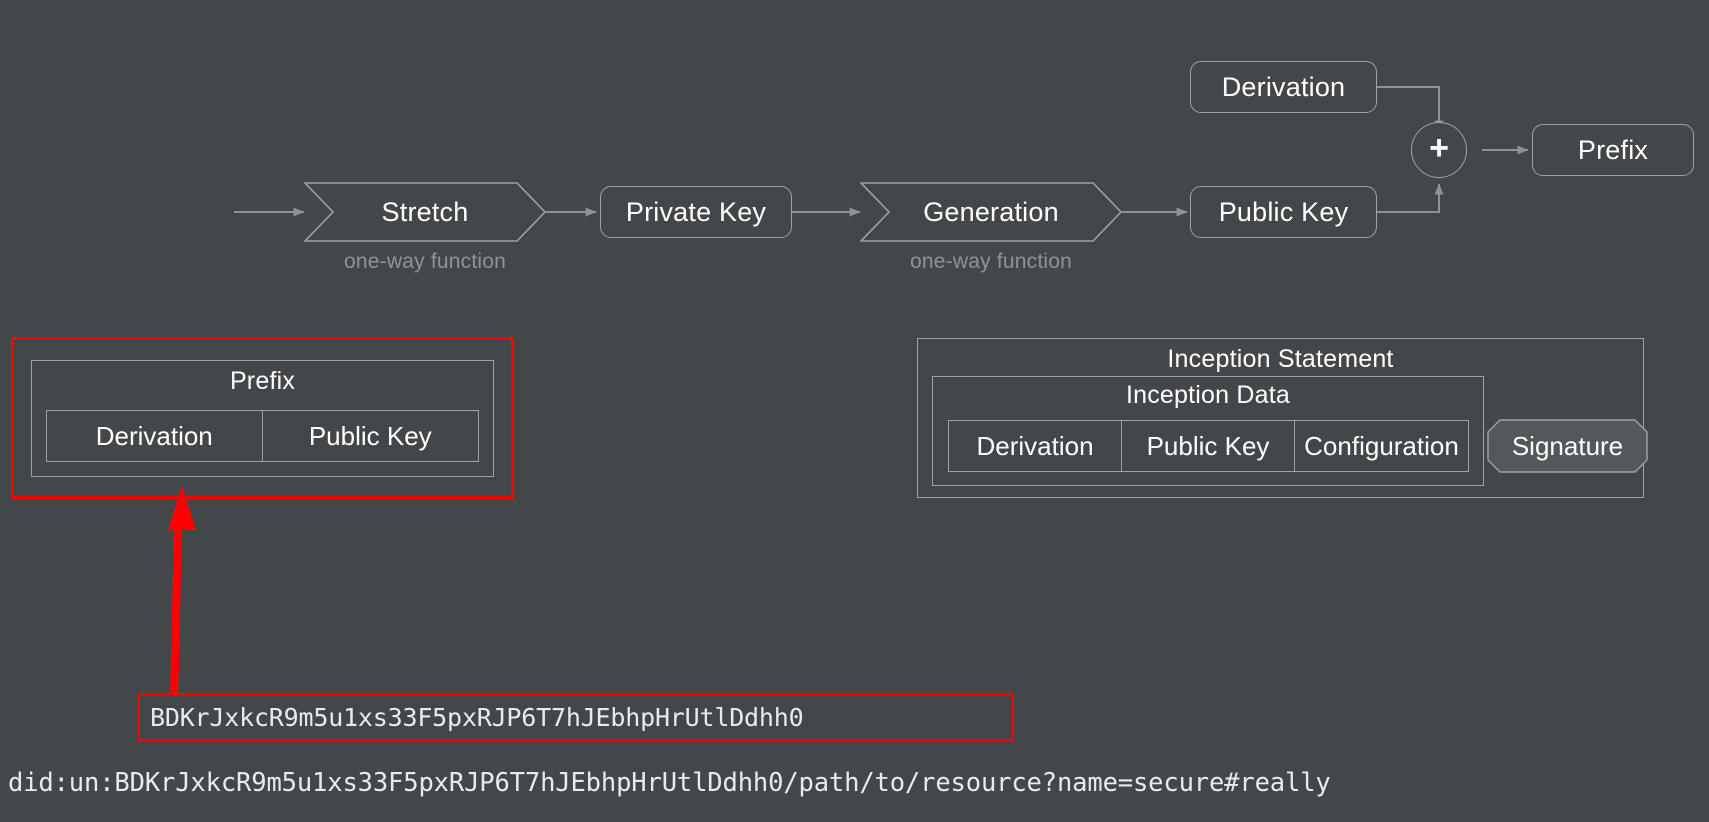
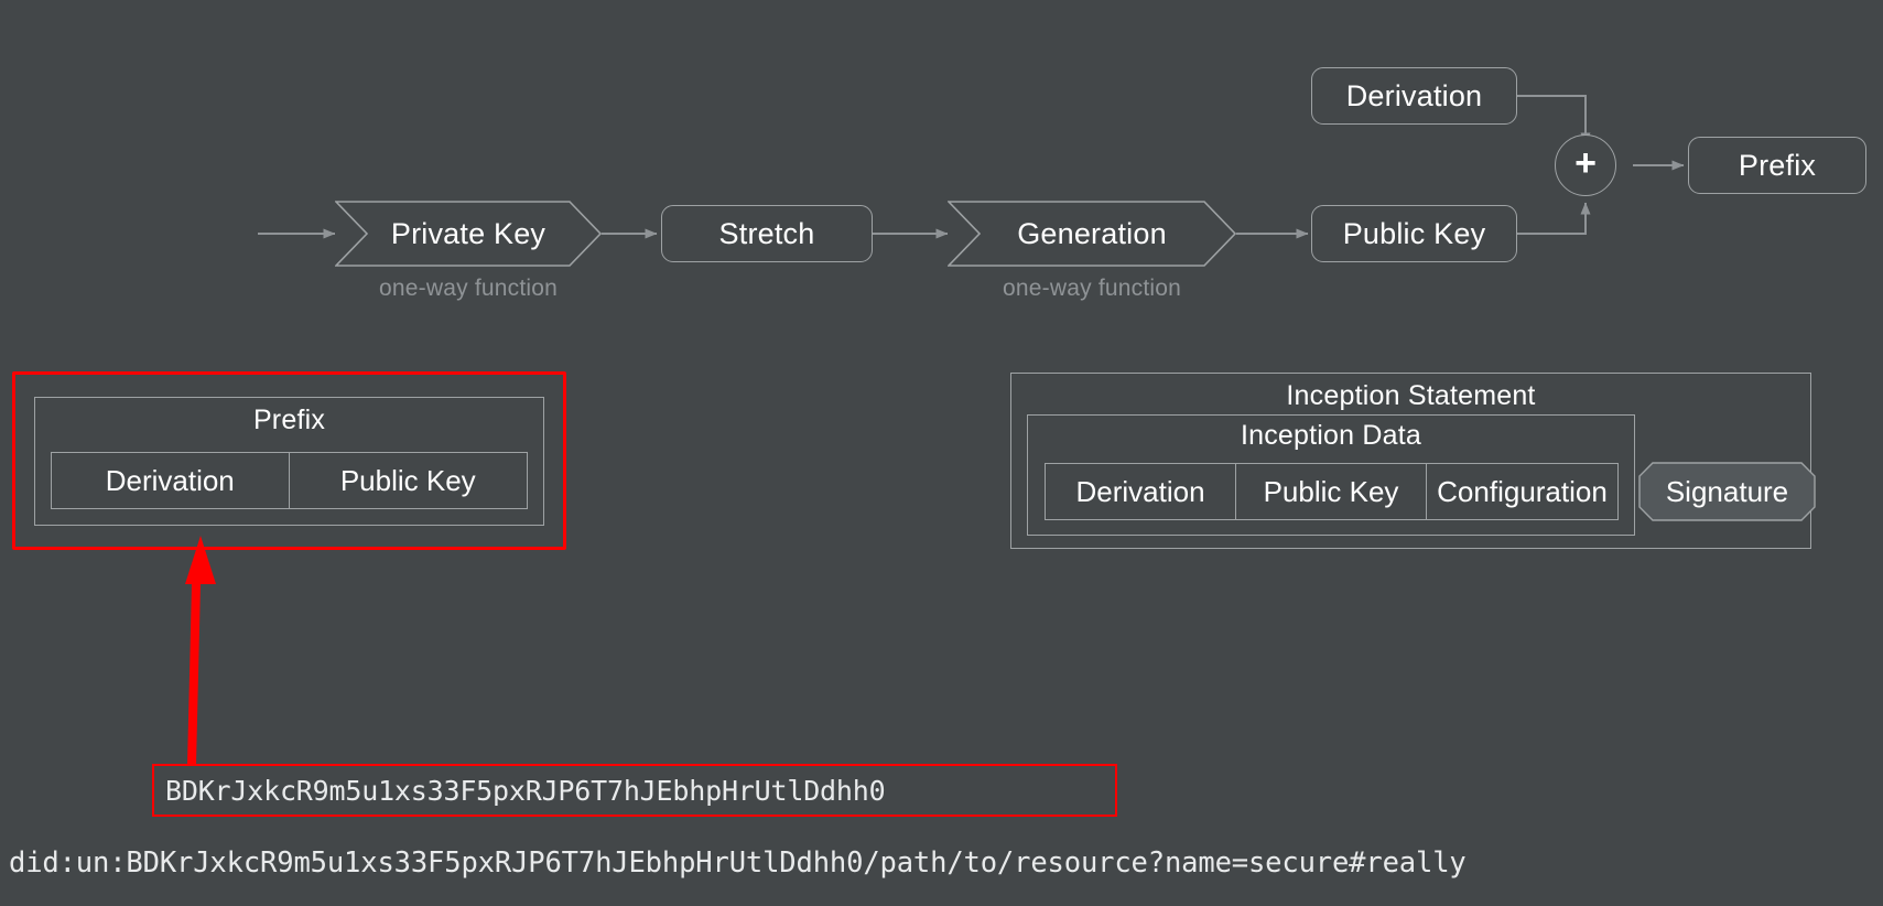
- Stretch
+ Private Key
  one-way function
- Private Key
+ Stretch
  Generation
  one-way function
  Public Key
  Derivation
  +
  Prefix
  Prefix
  Derivation
  Public Key
  Inception Statement
  Inception Data
  Derivation
  Public Key
  Configuration
  Signature
  BDKrJxkcR9m5u1xs33F5pxRJP6T7hJEbhpHrUtlDdhh0
  did:un:BDKrJxkcR9m5u1xs33F5pxRJP6T7hJEbhpHrUtlDdhh0/path/to/resource?name=secure#really
